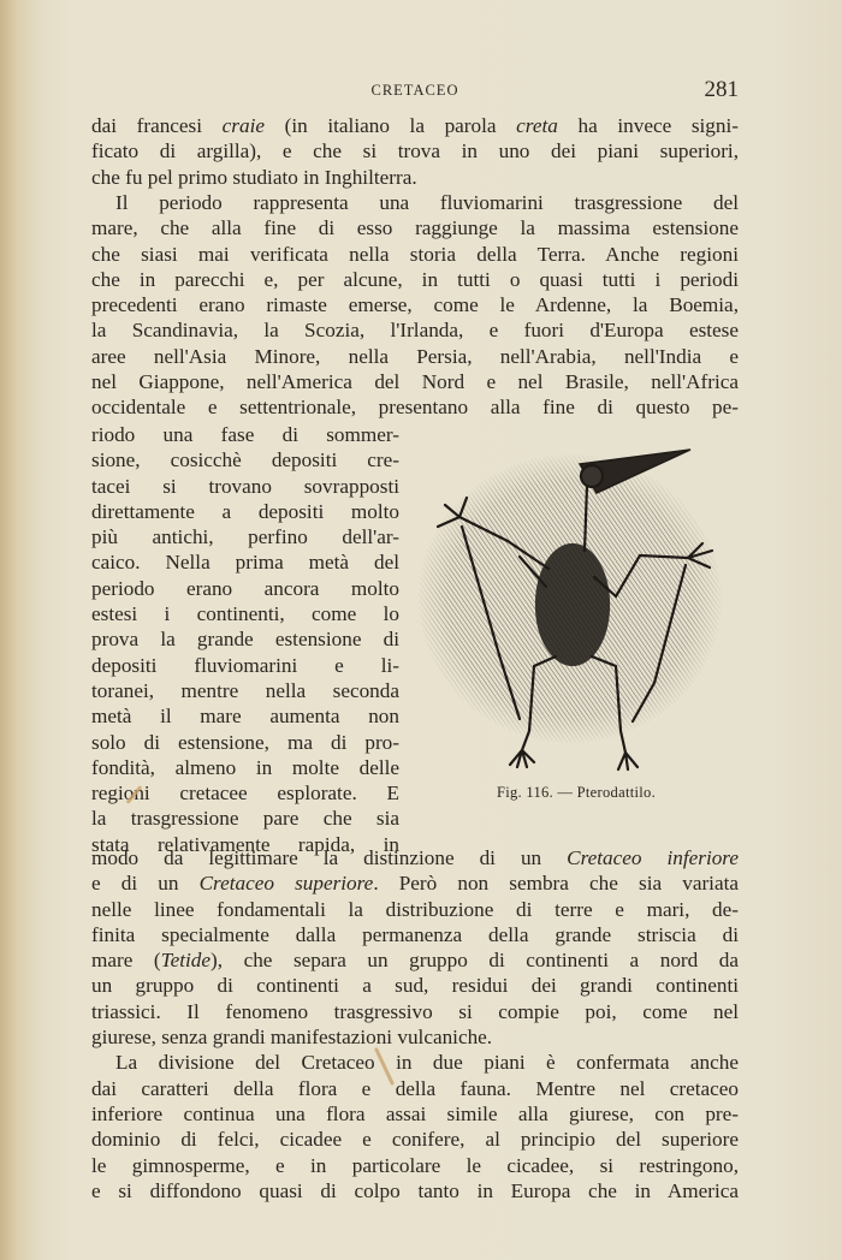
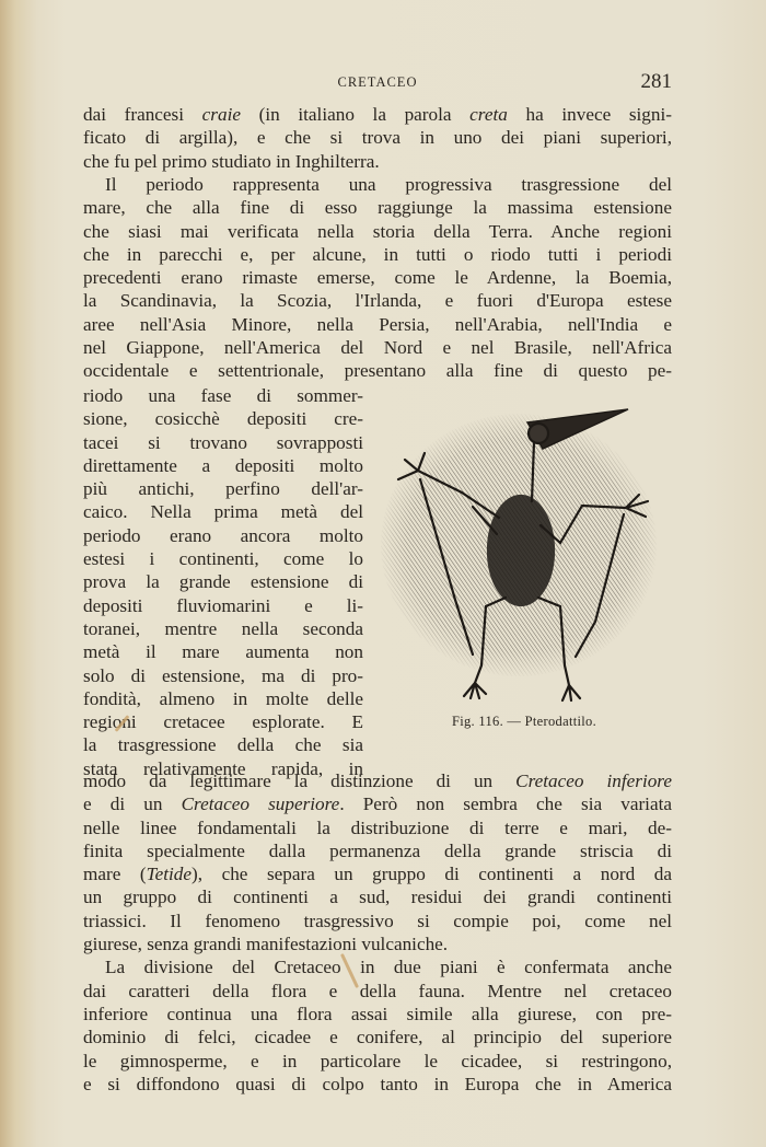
  CRETACEO
  281
  dai francesi craie (in italiano la parola creta ha invece signi-
  ficato di argilla), e che si trova in uno dei piani superiori,
  che fu pel primo studiato in Inghilterra.
- Il periodo rappresenta una fluviomarini trasgressione del
+ Il periodo rappresenta una progressiva trasgressione del
  mare, che alla fine di esso raggiunge la massima estensione
  che siasi mai verificata nella storia della Terra. Anche regioni
- che in parecchi e, per alcune, in tutti o quasi tutti i periodi
+ che in parecchi e, per alcune, in tutti o riodo tutti i periodi
  precedenti erano rimaste emerse, come le Ardenne, la Boemia,
  la Scandinavia, la Scozia, l'Irlanda, e fuori d'Europa estese
  aree nell'Asia Minore, nella Persia, nell'Arabia, nell'India e
  nel Giappone, nell'America del Nord e nel Brasile, nell'Africa
  occidentale e settentrionale, presentano alla fine di questo pe-
  riodo una fase di sommer-
  sione, cosicchè depositi cre-
  tacei si trovano sovrapposti
  direttamente a depositi molto
  più antichi, perfino dell'ar-
  caico. Nella prima metà del
  periodo erano ancora molto
  estesi i continenti, come lo
  prova la grande estensione di
  depositi fluviomarini e li-
  toranei, mentre nella seconda
  metà il mare aumenta non
  solo di estensione, ma di pro-
  fondità, almeno in molte delle
  regioni cretacee esplorate. E
- la trasgressione pare che sia
+ la trasgressione della che sia
  stata relativamente rapida, in
  modo da legittimare la distinzione di un Cretaceo inferiore
  e di un Cretaceo superiore. Però non sembra che sia variata
  nelle linee fondamentali la distribuzione di terre e mari, de-
  finita specialmente dalla permanenza della grande striscia di
  mare (Tetide), che separa un gruppo di continenti a nord da
  un gruppo di continenti a sud, residui dei grandi continenti
  triassici. Il fenomeno trasgressivo si compie poi, come nel
  giurese, senza grandi manifestazioni vulcaniche.
  La divisione del Cretaceo in due piani è confermata anche
  dai caratteri della flora e della fauna. Mentre nel cretaceo
  inferiore continua una flora assai simile alla giurese, con pre-
  dominio di felci, cicadee e conifere, al principio del superiore
  le gimnosperme, e in particolare le cicadee, si restringono,
  e si diffondono quasi di colpo tanto in Europa che in America
  Fig. 116. — Pterodattilo.
